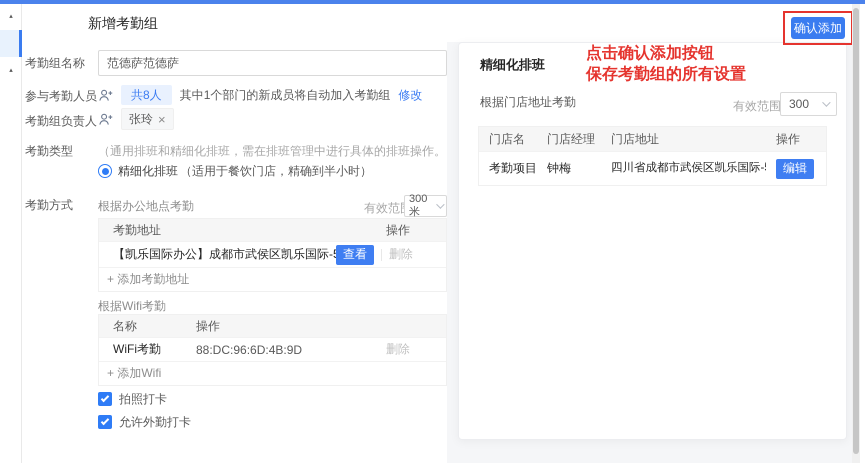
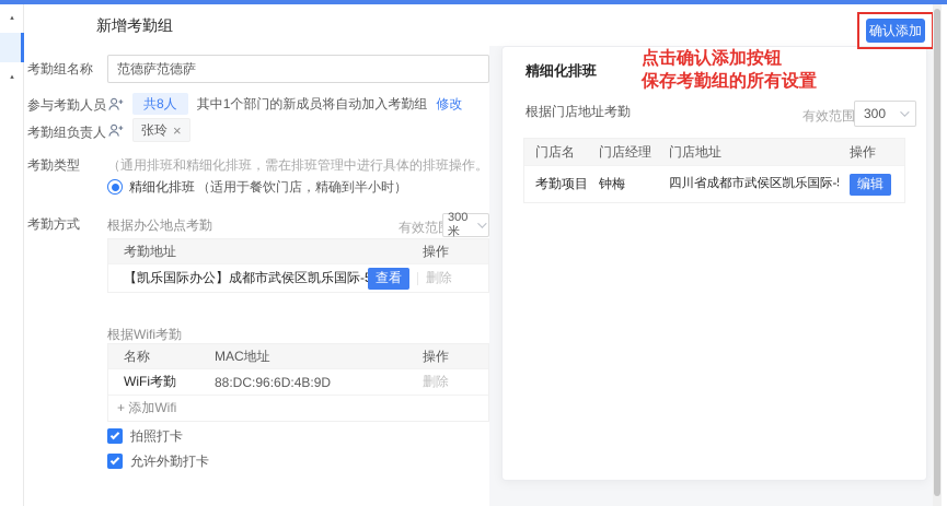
  新增考勤组
  考勤组名称
  参与考勤人员
  考勤组负责人
  考勤类型
  考勤方式
  范德萨范德萨
  共8人
  其中1个部门的新成员将自动加入考勤组
  修改
  张玲
  ×
  （通用排班和精细化排班，需在排班管理中进行具体的排班操作。
  精细化排班
  （适用于餐饮门店，精确到半小时）
  根据办公地点考勤
  有效范
  300米
  考勤地址
  操作
  【凯乐国际办公】成都市武侯区凯乐国际-
  查看
  删除
- + 添加考勤地址
  根据Wifi考勤
  名称
+ MAC地址
  操作
  WiFi考勤
  88:DC:96:6D:4B:9D
  删除
  + 添加Wifi
  拍照打卡
  允许外勤打卡
  精细化排班
  根据门店地址考勤
  有效范围
  300
  门店名
  门店经理
  门店地址
  操作
  考勤项目
  钟梅
  四川省成都市武侯区凯乐国际-
  编辑
  点击确认添加按钮
  保存考勤组的所有设置
  确认添加
